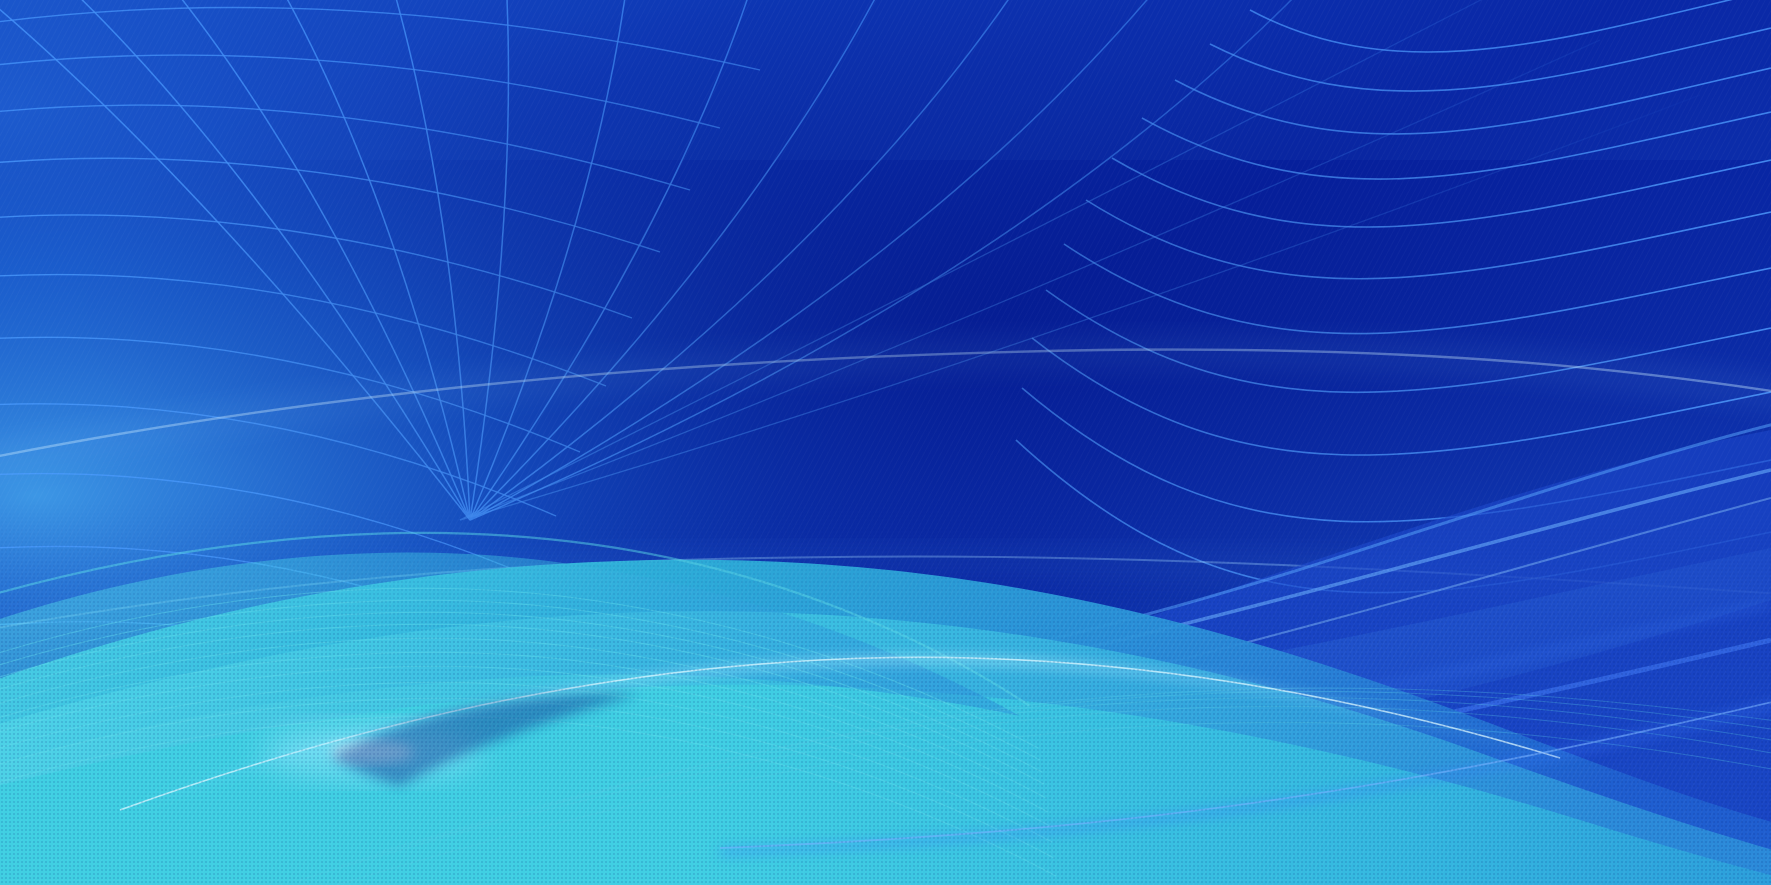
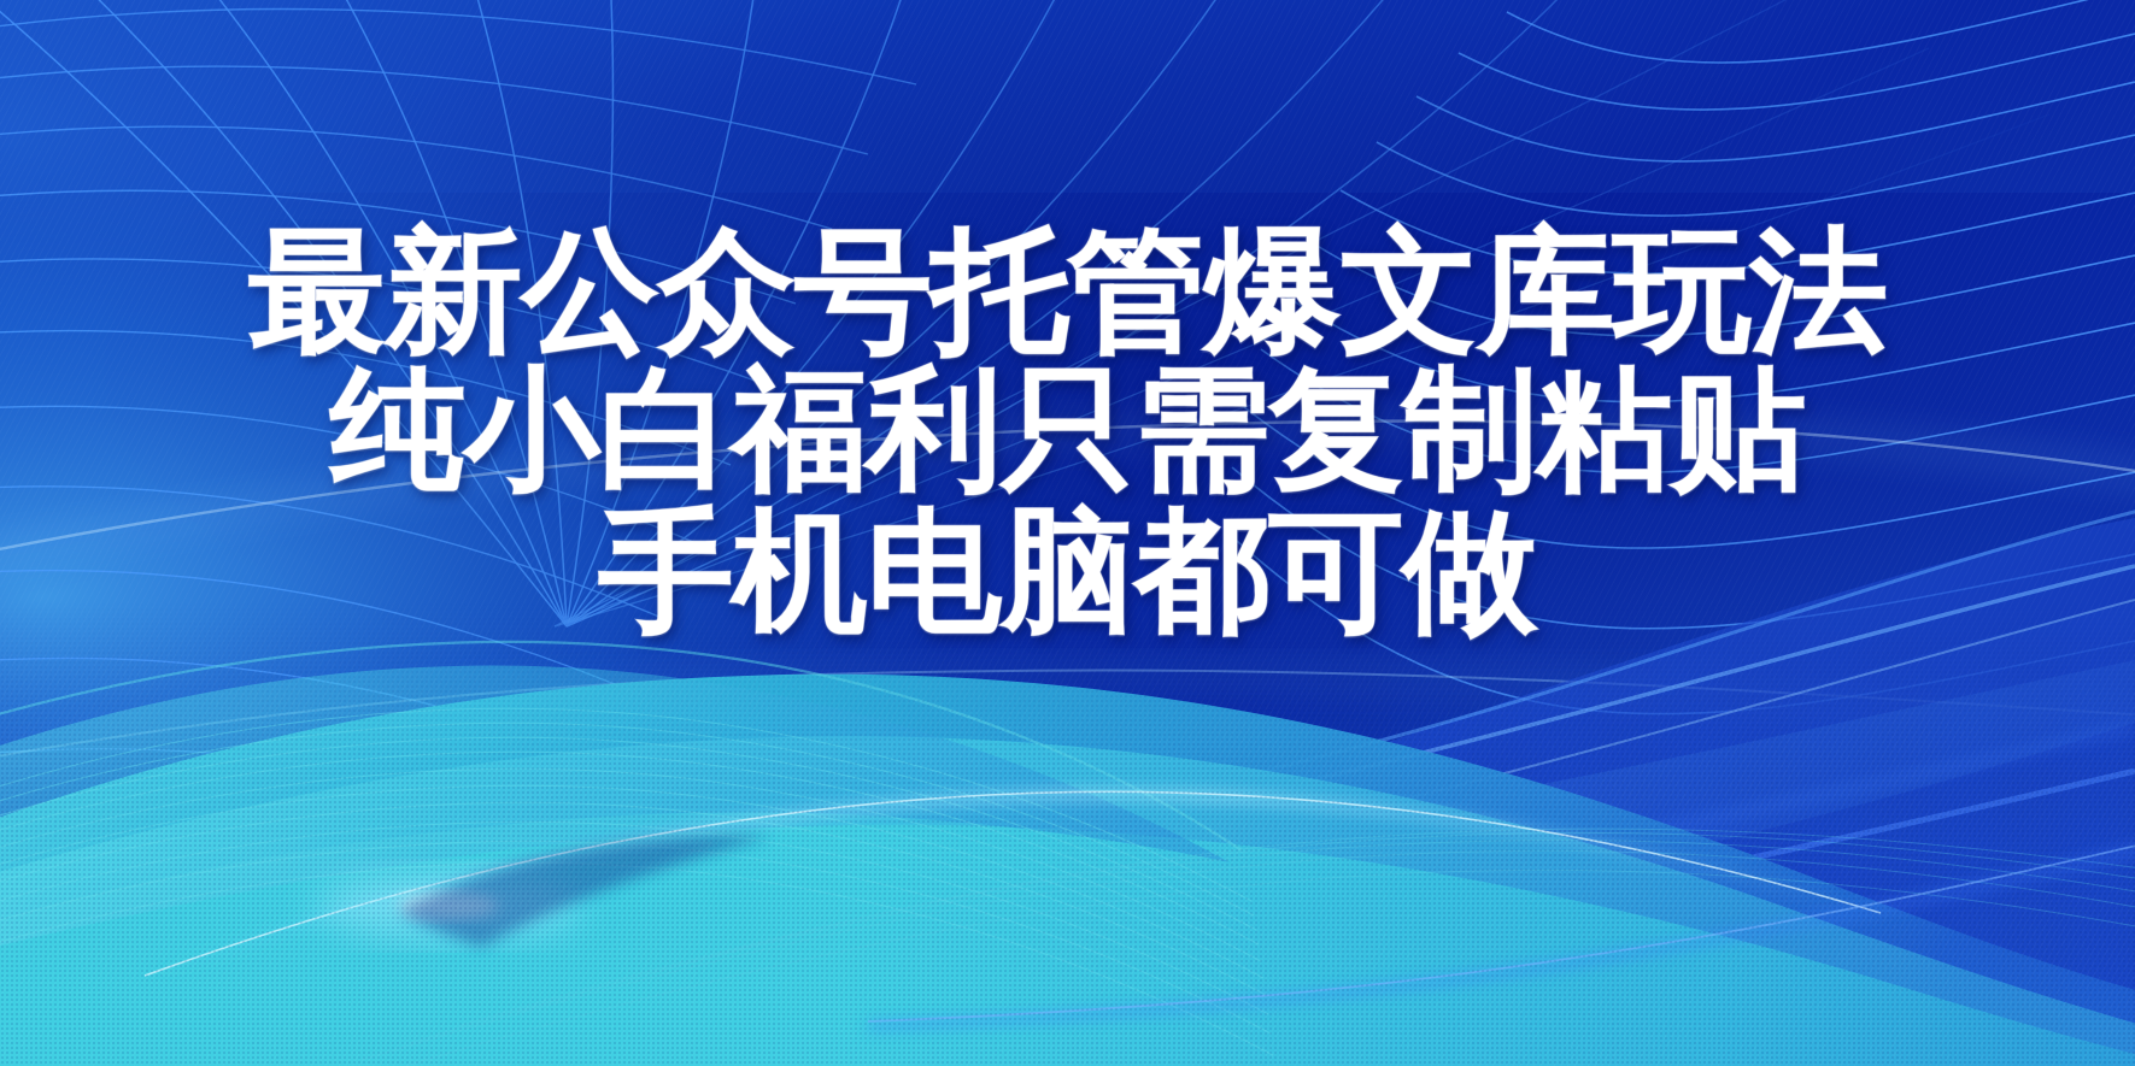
+ 最新公众号托管爆文库玩法
+ 纯小白福利只需复制粘贴
+ 手机电脑都可做
